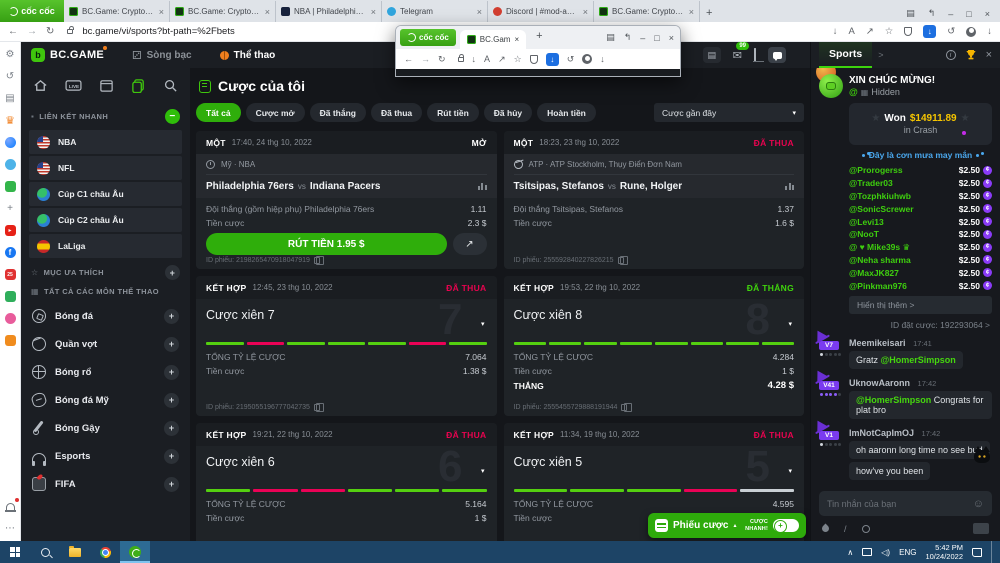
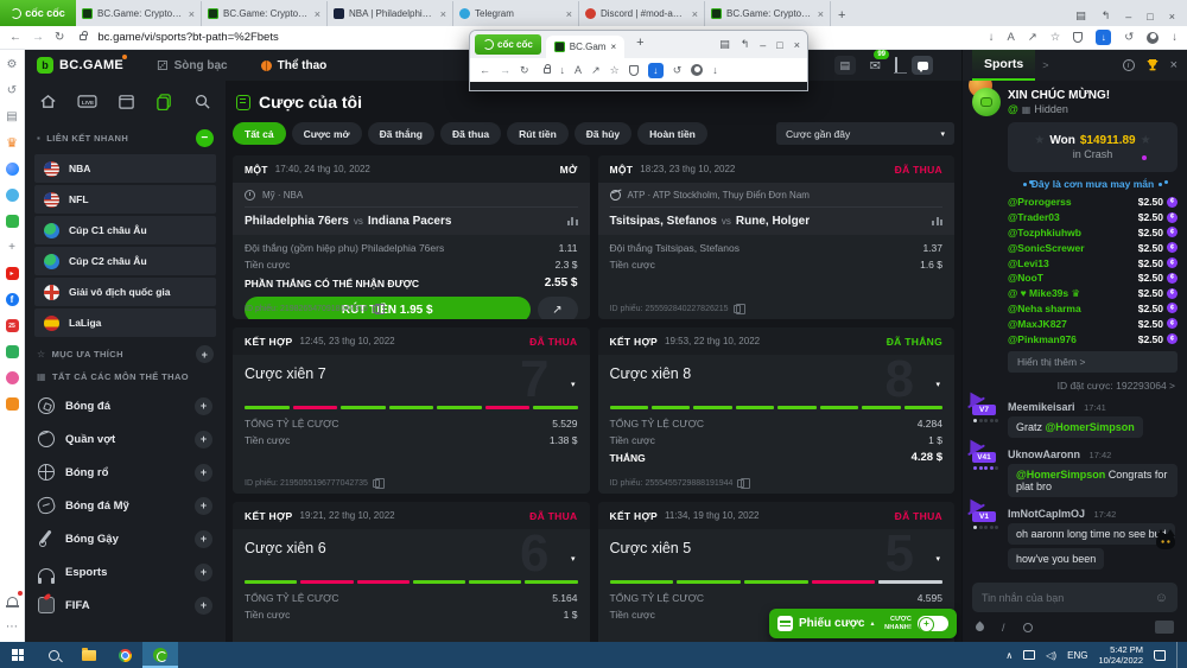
  cốc cốc
  ×
  ×
  NBA | Philadelphia 7
  ×
  Telegram
  ×
  Discord | #mod-anno
  ×
  ×
  +
  ▤
  ↰
  –
  □
  ×
  ←
  →
  ↻
  bc.game/vi/sports?bt-path=%2Fbets
  ↓
  A
  ↗
  ☆
  ↓
  ↺
  ↓
  ⚙
  ↺
  ▤
  ♛
  +
  f
  ⋯
  b
  BC.GAME
  ⚂
  Sòng bạc
  Thể thao
  ▤
  ✉
  ▪
  LIÊN KẾT NHANH
  −
  NBA
  NFL
  Cúp C1 châu Âu
  Cúp C2 châu Âu
+ Giải vô địch quốc gia
  LaLiga
  ☆
  MỤC ƯA THÍCH
  +
  ▦
  TẤT CẢ CÁC MÔN THỂ THAO
  Bóng đá
  +
  Quần vợt
  +
  Bóng rổ
  +
  Bóng đá Mỹ
  +
  Bóng Gậy
  +
  Esports
  +
  FIFA
  +
  Cược của tôi
  Tất cả
  Cược mở
  Đã thắng
  Đã thua
  Rút tiền
  Đã hủy
  Hoàn tiền
  Cược gần đây
  MỘT
  17:40, 24 thg 10, 2022
  MỞ
  Mỹ · NBA
  Philadelphia 76ers
  vs
  Indiana Pacers
  Đội thắng (gồm hiệp phụ) Philadelphia 76ers
  1.11
  Tiền cược
  2.3 $
+ PHẦN THẮNG CÓ THỂ NHẬN ĐƯỢC
+ 2.55 $
  RÚT TIỀN 1.95 $
  ↗
  MỘT
  18:23, 23 thg 10, 2022
  ĐÃ THUA
  ATP · ATP Stockholm, Thụy Điển Đơn Nam
  Tsitsipas, Stefanos
  vs
  Rune, Holger
  Đội thắng Tsitsipas, Stefanos
  1.37
  Tiền cược
  1.6 $
  KẾT HỢP
  12:45, 23 thg 10, 2022
  ĐÃ THUA
  Cược xiên 7
  7
  TỔNG TỶ LỆ CƯỢC
- 7.064
+ 5.529
  Tiền cược
  1.38 $
  KẾT HỢP
  19:53, 22 thg 10, 2022
  ĐÃ THẮNG
  Cược xiên 8
  8
  TỔNG TỶ LỆ CƯỢC
  4.284
  Tiền cược
  1 $
  THẮNG
  4.28 $
  KẾT HỢP
  19:21, 22 thg 10, 2022
  ĐÃ THUA
  Cược xiên 6
  6
  TỔNG TỶ LỆ CƯỢC
  5.164
  Tiền cược
  1 $
  KẾT HỢP
  11:34, 19 thg 10, 2022
  ĐÃ THUA
  Cược xiên 5
  5
  TỔNG TỶ LỆ CƯỢC
  4.595
  Tiền cược
  Phiếu cược
  Sports
  >
  ×
  XIN CHÚC MỪNG!
  @
  ▦
  Hidden
  Won
  $14911.89
  in Crash
  Đây là cơn mưa may mắn
  @Prorogerss
  $2.50
  @Trader03
  $2.50
  @Tozphkiuhwb
  $2.50
  @SonicScrewer
  $2.50
  @Levi13
  $2.50
  @NooT
  $2.50
  @ ♥ Mike39s ♛
  $2.50
  @Neha sharma
  $2.50
  @MaxJK827
  $2.50
  @Pinkman976
  $2.50
  Hiển thị thêm >
  ID đặt cược: 192293064 >
  Meemikeisari 17:41
  Gratz @HomerSimpson
  UknowAaronn 17:42
  @HomerSimpson Congrats for plat bro
  ImNotCapImOJ 17:42
  oh aaronn long time no see b
  how've you been
  Tin nhắn của bạn
  ☺
  /
  cốc cốc
  BC.Gam
  ×
  +
  ▤
  ↰
  –
  □
  ×
  ←
  →
  ↻
  ↓
  A
  ↗
  ☆
  ↓
  ↺
  ↓
  ∧
  ◁)
  ENG
  5:42 PM
  10/24/2022
